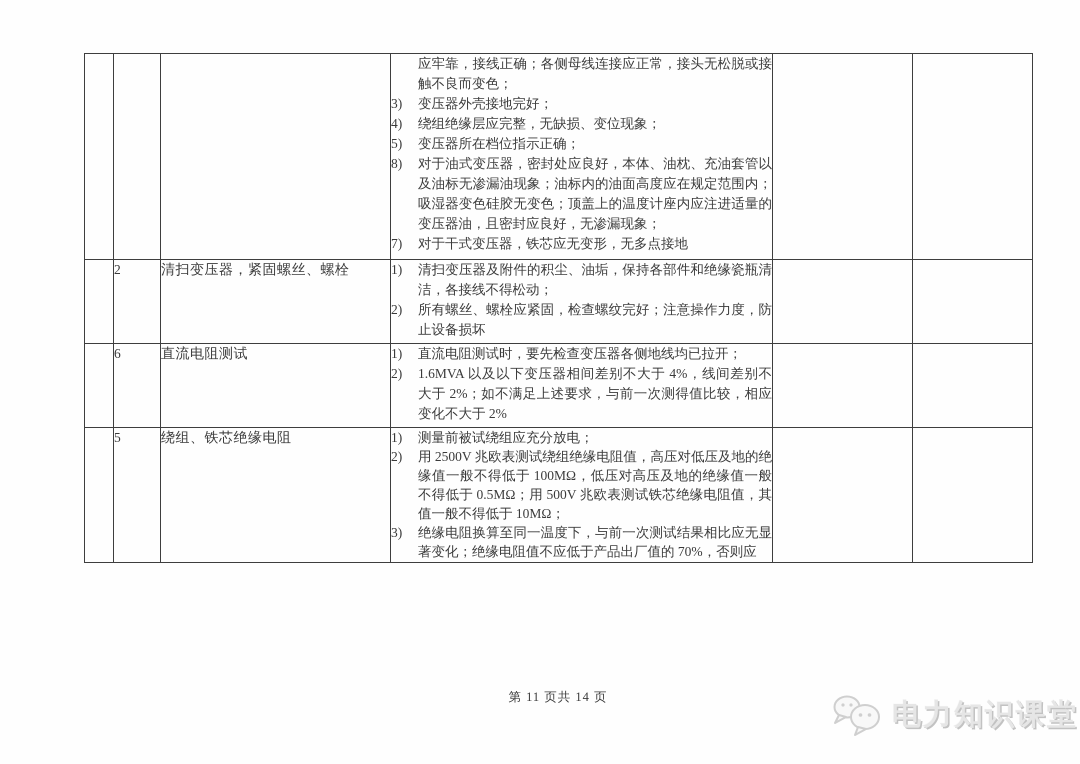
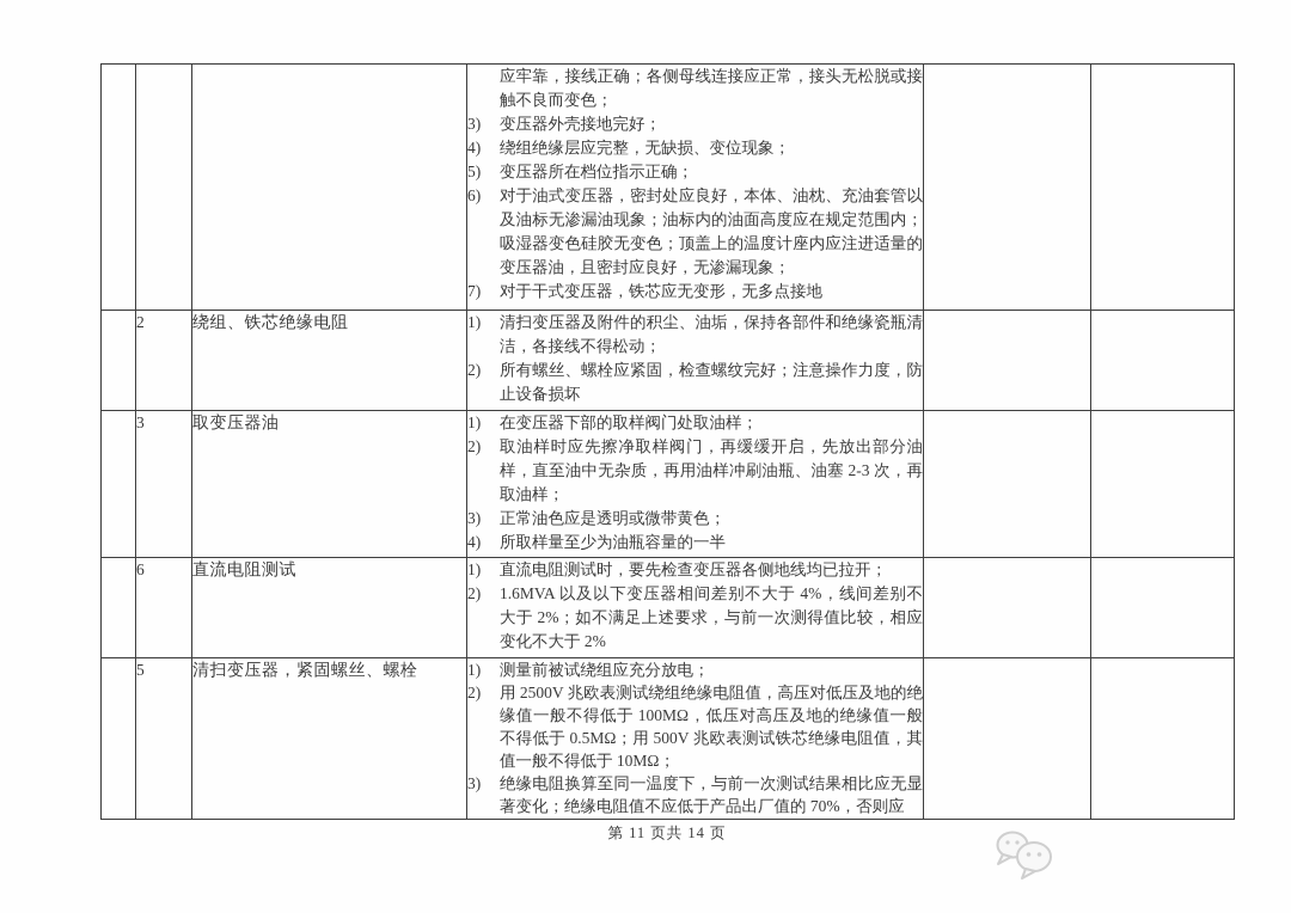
- 			应牢靠，接线正确；各侧母线连接应正常，接头无松脱或接触不良而变色；3) 变压器外壳接地完好；4) 绕组绝缘层应完整，无缺损、变位现象；5) 变压器所在档位指示正确；8) 对于油式变压器，密封处应良好，本体、油枕、充油套管以及油标无渗漏油现象；油标内的油面高度应在规定范围内；吸湿器变色硅胶无变色；顶盖上的温度计座内应注进适量的变压器油，且密封应良好，无渗漏现象；7) 对于干式变压器，铁芯应无变形，无多点接地
+ 			应牢靠，接线正确；各侧母线连接应正常，接头无松脱或接触不良而变色；3) 变压器外壳接地完好；4) 绕组绝缘层应完整，无缺损、变位现象；5) 变压器所在档位指示正确；6) 对于油式变压器，密封处应良好，本体、油枕、充油套管以及油标无渗漏油现象；油标内的油面高度应在规定范围内；吸湿器变色硅胶无变色；顶盖上的温度计座内应注进适量的变压器油，且密封应良好，无渗漏现象；7) 对于干式变压器，铁芯应无变形，无多点接地
- 	2	清扫变压器，紧固螺丝、螺栓	1) 清扫变压器及附件的积尘、油垢，保持各部件和绝缘瓷瓶清洁，各接线不得松动；2) 所有螺丝、螺栓应紧固，检查螺纹完好；注意操作力度，防止设备损坏
+ 	2	绕组、铁芯绝缘电阻	1) 清扫变压器及附件的积尘、油垢，保持各部件和绝缘瓷瓶清洁，各接线不得松动；2) 所有螺丝、螺栓应紧固，检查螺纹完好；注意操作力度，防止设备损坏
+ 	3	取变压器油	1) 在变压器下部的取样阀门处取油样；2) 取油样时应先擦净取样阀门，再缓缓开启，先放出部分油样，直至油中无杂质，再用油样冲刷油瓶、油塞 2-3 次，再取油样；3) 正常油色应是透明或微带黄色；4) 所取样量至少为油瓶容量的一半
  	6	直流电阻测试	1) 直流电阻测试时，要先检查变压器各侧地线均已拉开；2) 1.6MVA 以及以下变压器相间差别不大于 4%，线间差别不大于 2%；如不满足上述要求，与前一次测得值比较，相应变化不大于 2%
- 	5	绕组、铁芯绝缘电阻	1) 测量前被试绕组应充分放电；2) 用 2500V 兆欧表测试绕组绝缘电阻值，高压对低压及地的绝缘值一般不得低于 100MΩ，低压对高压及地的绝缘值一般不得低于 0.5MΩ；用 500V 兆欧表测试铁芯绝缘电阻值，其值一般不得低于 10MΩ；3) 绝缘电阻换算至同一温度下，与前一次测试结果相比应无显著变化；绝缘电阻值不应低于产品出厂值的 70%，否则应
+ 	5	清扫变压器，紧固螺丝、螺栓	1) 测量前被试绕组应充分放电；2) 用 2500V 兆欧表测试绕组绝缘电阻值，高压对低压及地的绝缘值一般不得低于 100MΩ，低压对高压及地的绝缘值一般不得低于 0.5MΩ；用 500V 兆欧表测试铁芯绝缘电阻值，其值一般不得低于 10MΩ；3) 绝缘电阻换算至同一温度下，与前一次测试结果相比应无显著变化；绝缘电阻值不应低于产品出厂值的 70%，否则应
  第 11 页共 14 页
- 电力知识课堂
